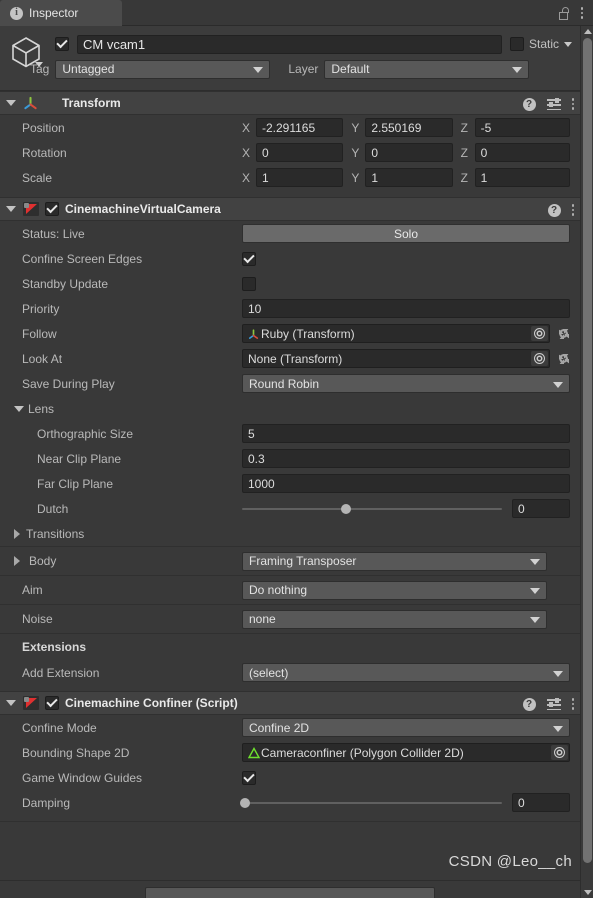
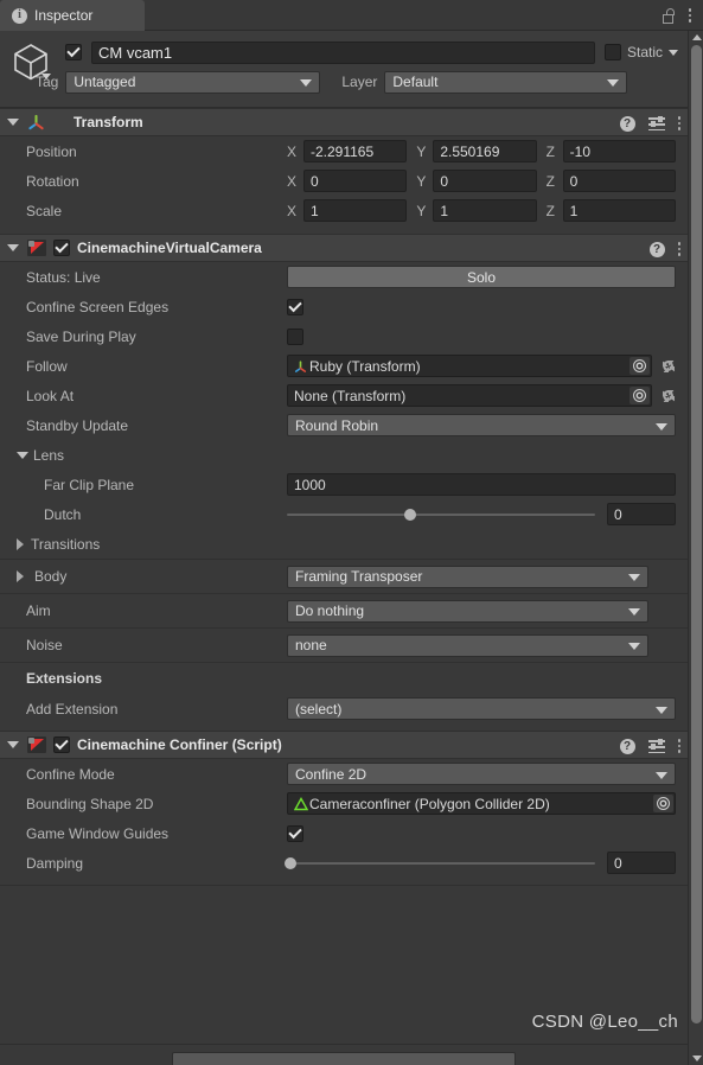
  i
  Inspector
  CM vcam1
  Static
  Tag
  Untagged
  Layer
  Default
  Transform
  ?
  Position
  X
  -2.291165
  Y
  2.550169
  Z
- -5
+ -10
  Rotation
  X
  0
  Y
  0
  Z
  0
  Scale
  X
  1
  Y
  1
  Z
  1
  CinemachineVirtualCamera
  ?
  Status: Live
  Solo
  Confine Screen Edges
- Standby Update
+ Save During Play
- Priority
- 10
  Follow
  Ruby (Transform)
  Look At
  None (Transform)
- Save During Play
+ Standby Update
  Round Robin
  Lens
- Orthographic Size
- 5
- Near Clip Plane
- 0.3
  Far Clip Plane
  1000
  Dutch
  0
  Transitions
  Body
  Framing Transposer
  Aim
  Do nothing
  Noise
  none
  Extensions
  Add Extension
  (select)
  Cinemachine Confiner (Script)
  ?
  Confine Mode
  Confine 2D
  Bounding Shape 2D
  Cameraconfiner (Polygon Collider 2D)
  Game Window Guides
  Damping
  0
  CSDN @Leo__ch
